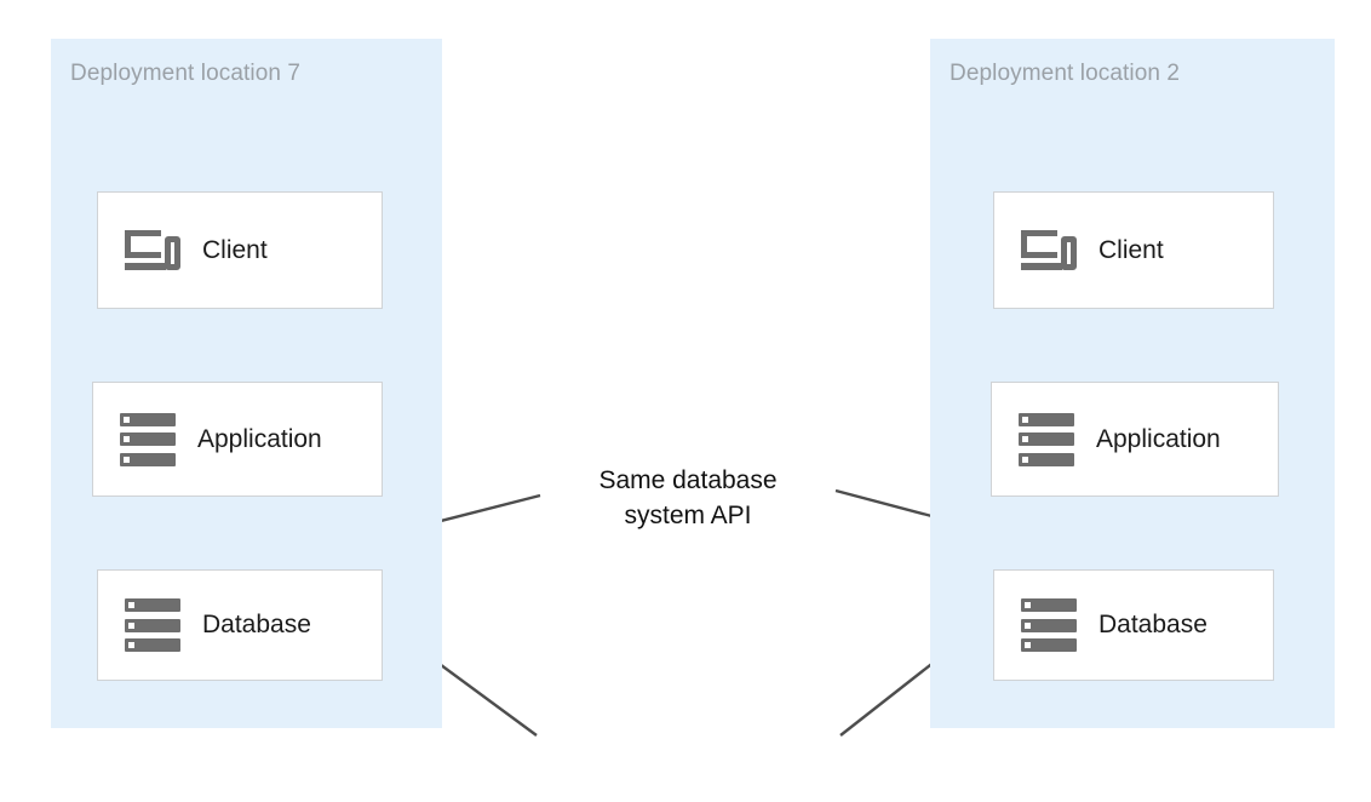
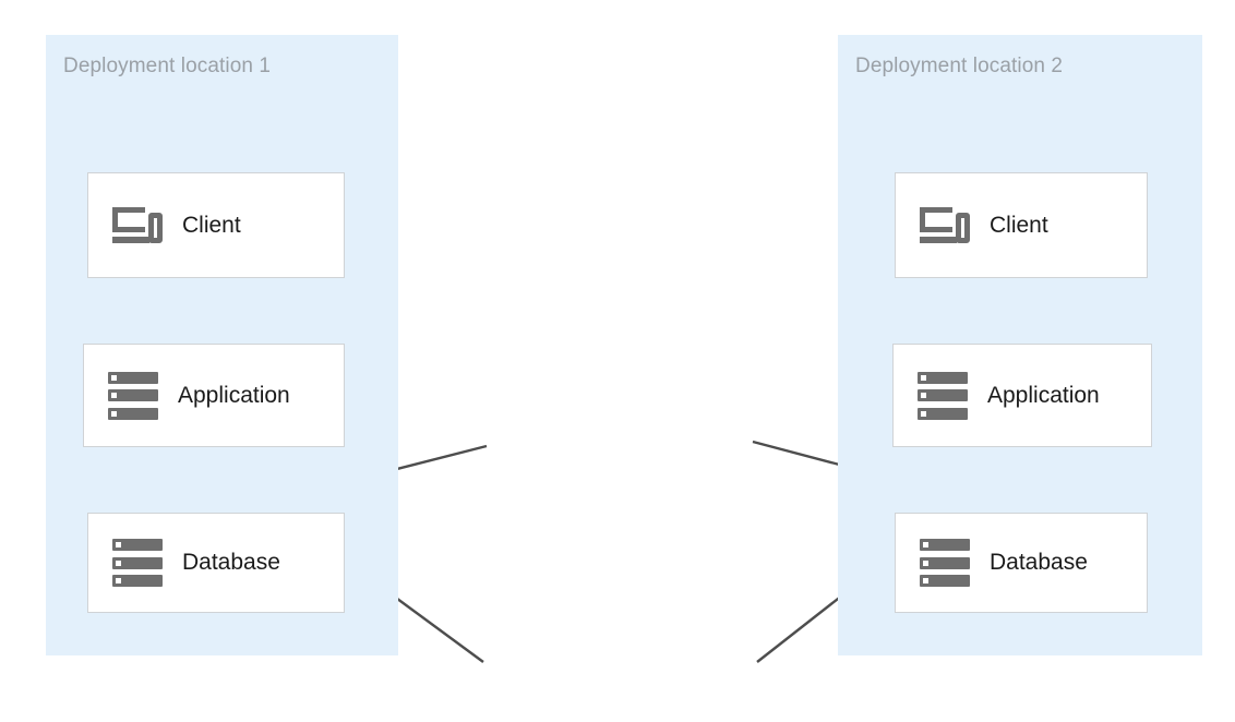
- Deployment location 7
+ Deployment location 1
  Client
  Application
  Database
  Deployment location 2
  Client
  Application
  Database
- Same database
- system API
